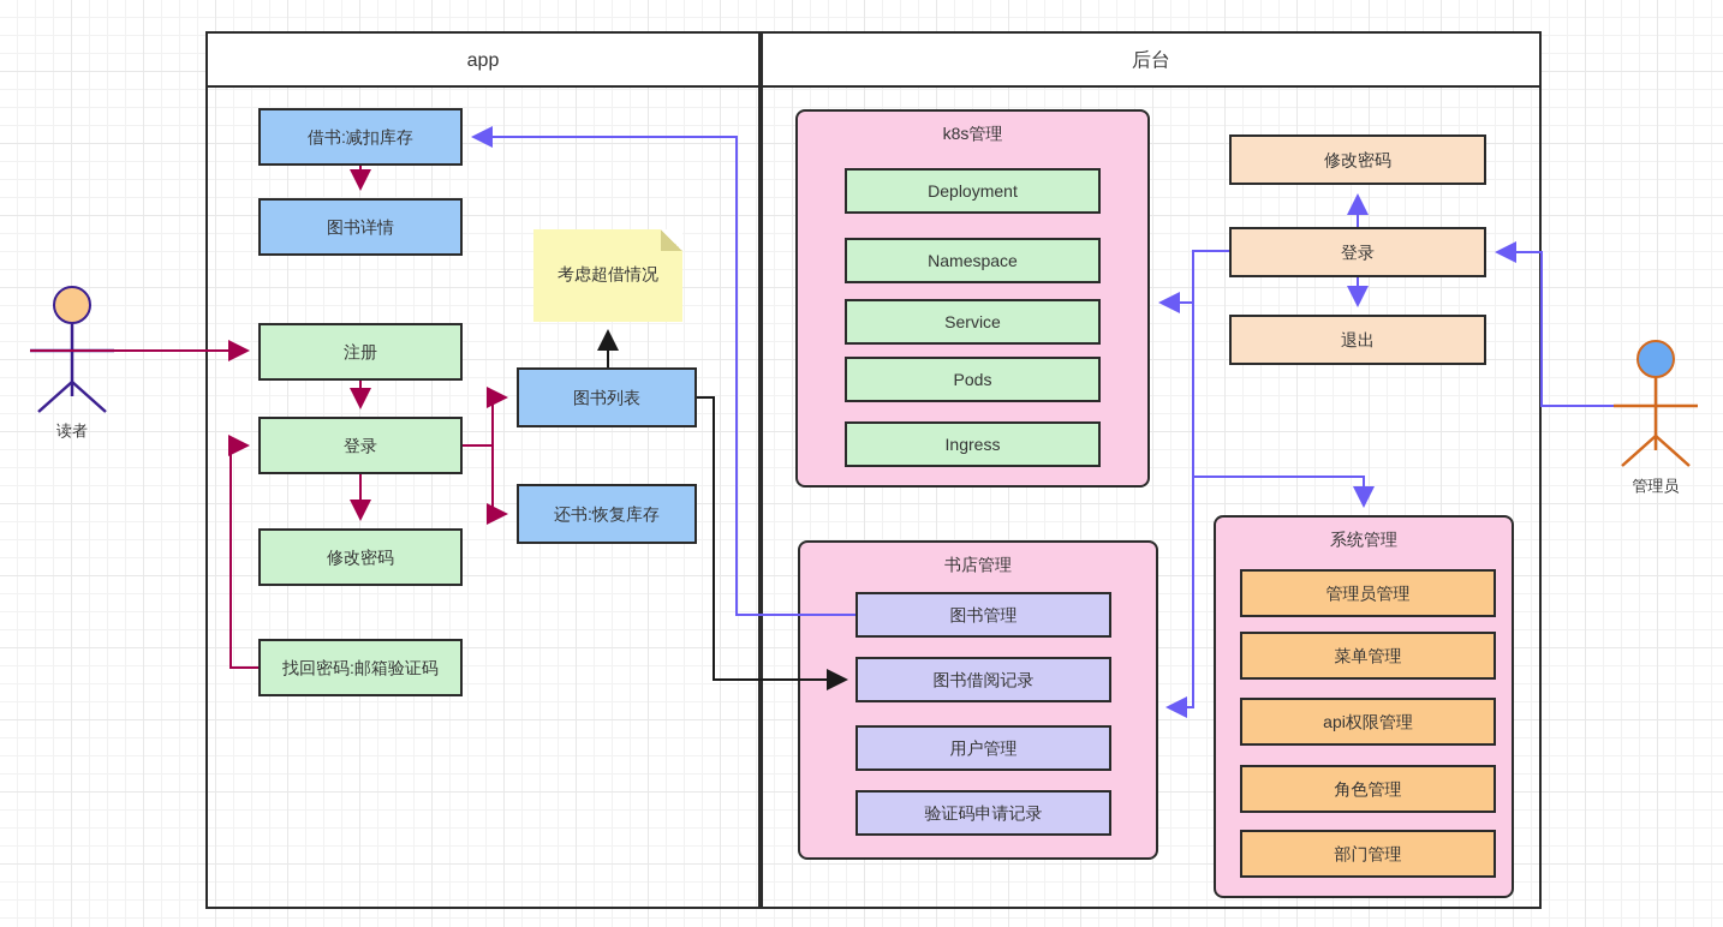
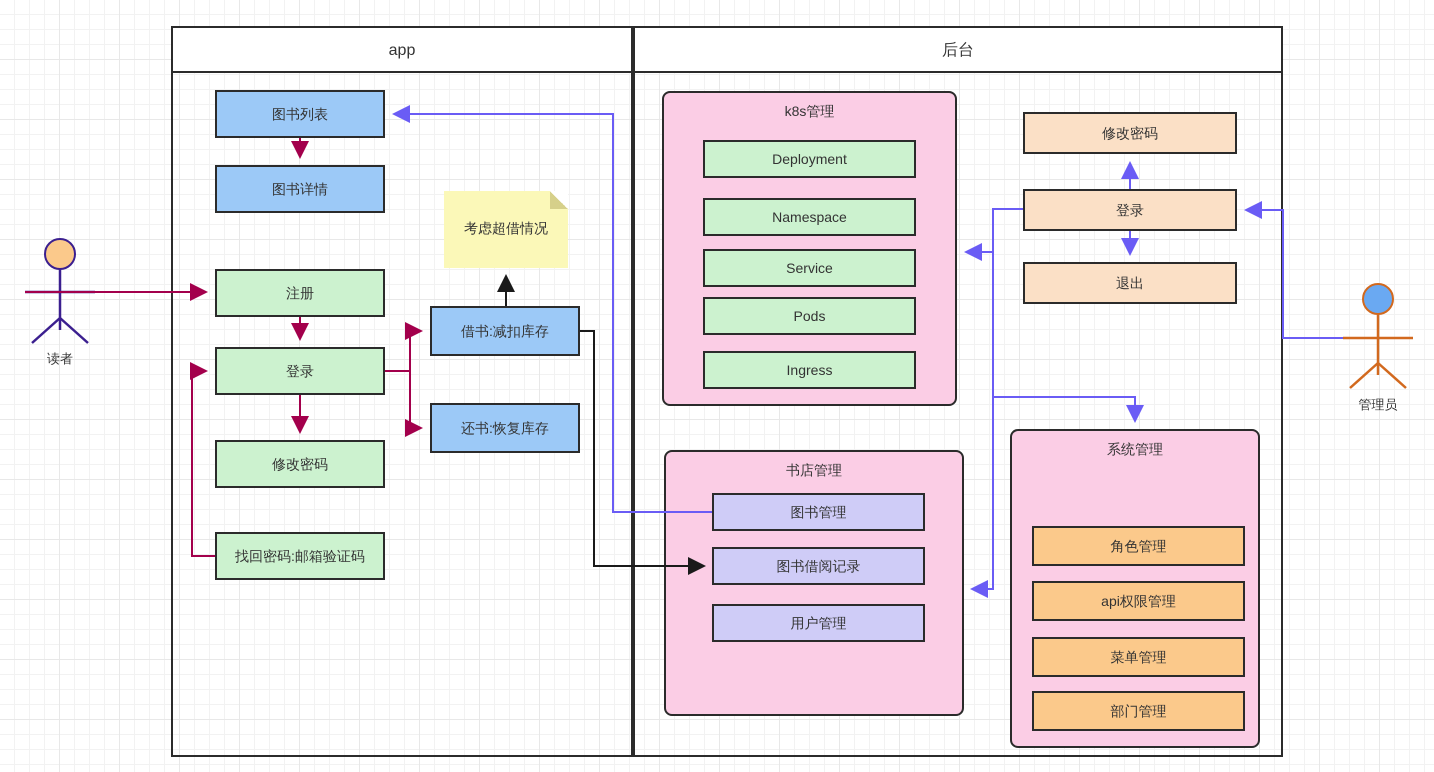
  app
  后台
  k8s管理
  书店管理
  系统管理
- 借书:减扣库存
+ 图书列表
  图书详情
  注册
  登录
  修改密码
  找回密码:邮箱验证码
- 图书列表
+ 借书:减扣库存
  还书:恢复库存
  考虑超借情况
  Deployment
  Namespace
  Service
  Pods
  Ingress
  图书管理
  图书借阅记录
  用户管理
- 验证码申请记录
- 管理员管理
- 菜单管理
+ 角色管理
  api权限管理
- 角色管理
+ 菜单管理
  部门管理
  修改密码
  登录
  退出
  读者
  管理员
